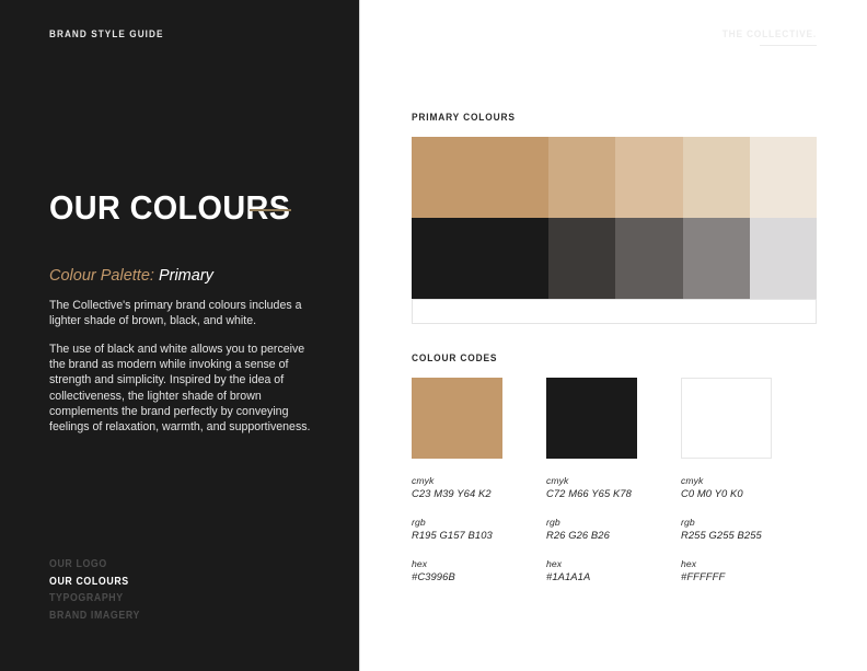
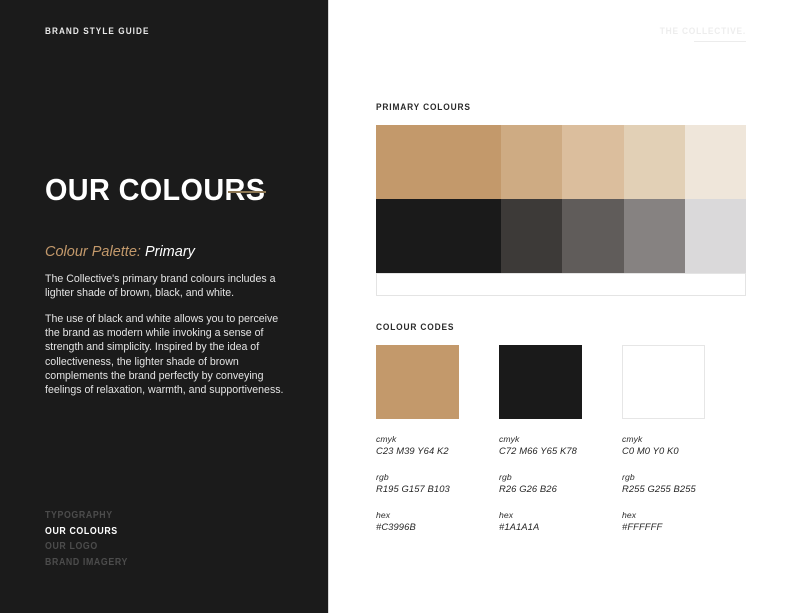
  BRAND STYLE GUIDE
  OUR COLOURS
  Colour Palette: Primary
  The Collective's primary brand colours includes a lighter shade of brown, black, and white.
  The use of black and white allows you to perceive the brand as modern while invoking a sense of strength and simplicity. Inspired by the idea of collectiveness, the lighter shade of brown complements the brand perfectly by conveying feelings of relaxation, warmth, and supportiveness.
- OUR LOGO
+ TYPOGRAPHY
  OUR COLOURS
- TYPOGRAPHY
+ OUR LOGO
  BRAND IMAGERY
  PRIMARY COLOURS
  COLOUR CODES
  cmyk
  C23 M39 Y64 K2
  rgb
  R195 G157 B103
  hex
  #C3996B
  cmyk
  C72 M66 Y65 K78
  rgb
  R26 G26 B26
  hex
  #1A1A1A
  cmyk
  C0 M0 Y0 K0
  rgb
  R255 G255 B255
  hex
  #FFFFFF
